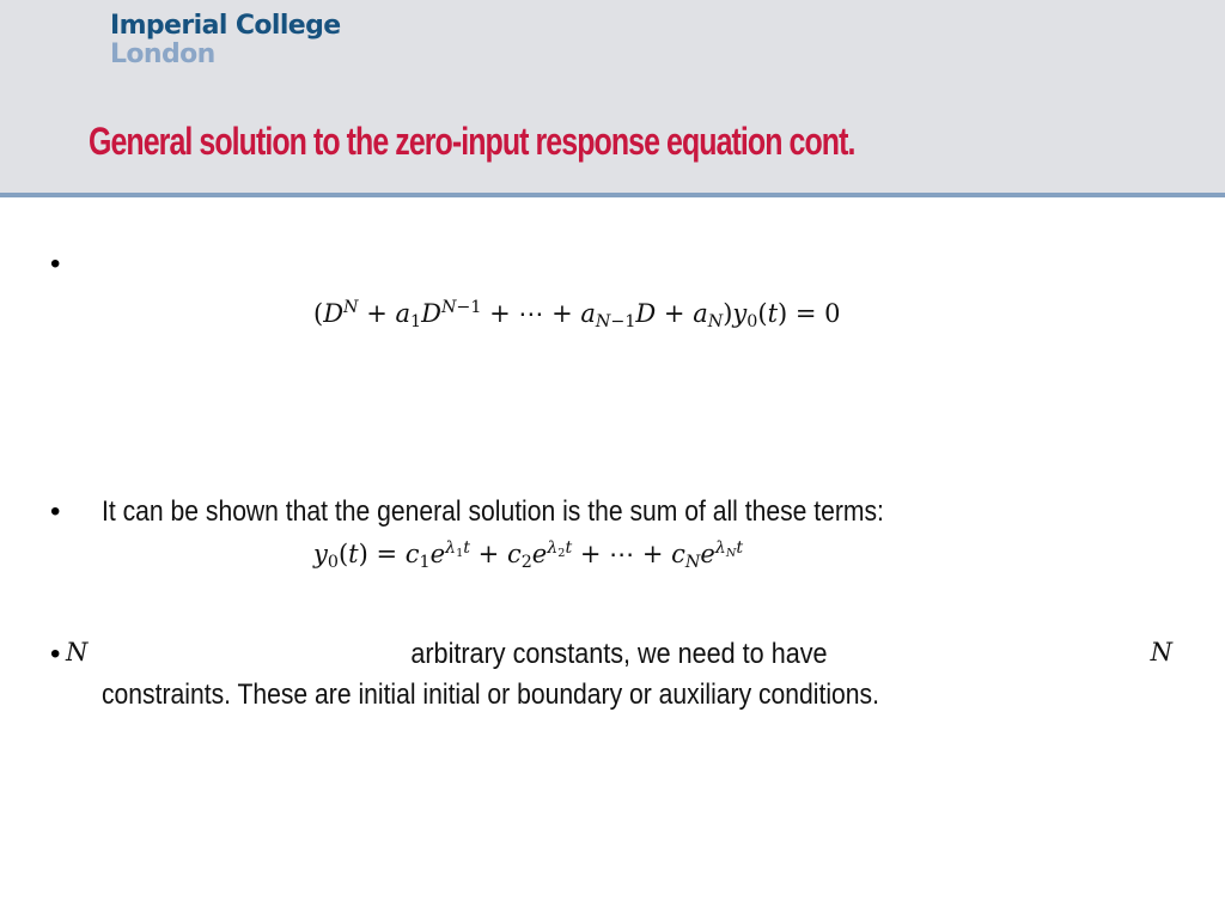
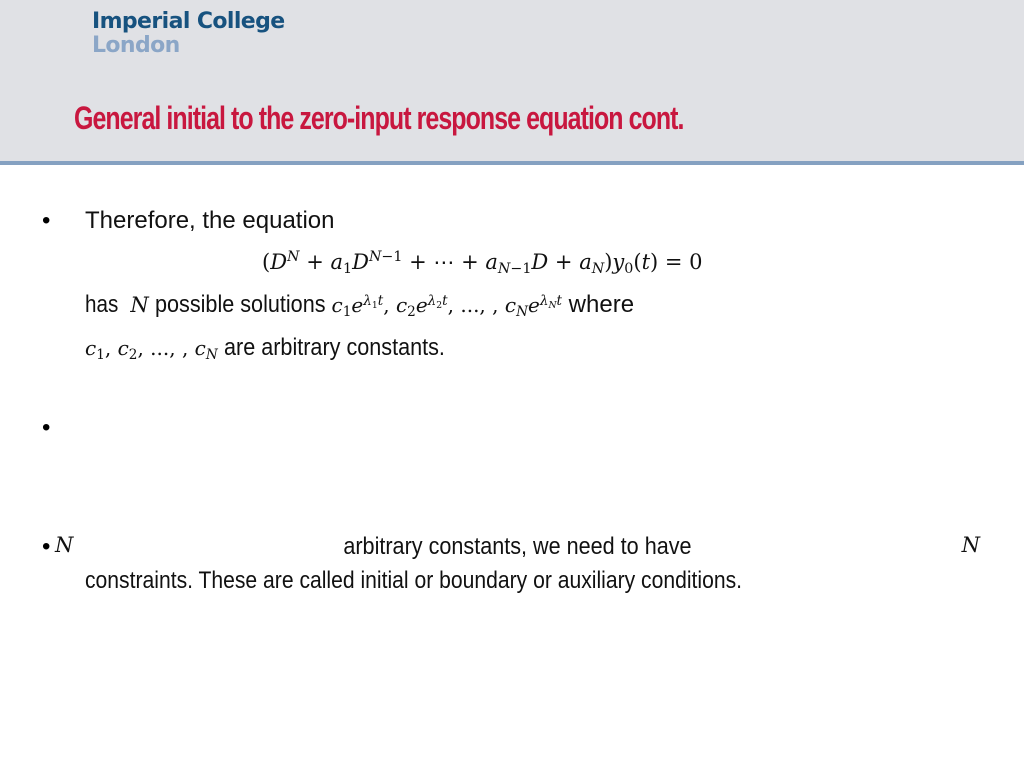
  Imperial College
  London
- General solution to the zero-input response equation cont.
+ General initial to the zero-input response equation cont.
  •
+ Therefore, the equation
  (DN + a1DN−1 + ⋯ + aN−1D + aN)y0(t) = 0
+ has N possible solutions c1eλ1t, c2eλ2t, ..., , cNeλNt where
+ c1, c2, ..., , cN are arbitrary constants.
  •
- It can be shown that the general solution is the sum of all these terms:
- y0(t) = c1eλ1t + c2eλ2t + ⋯ + cNeλNt
  •
  N
  arbitrary constants, we need to have
  N
- constraints. These are initial initial or boundary or auxiliary conditions.
+ constraints. These are called initial or boundary or auxiliary conditions.
